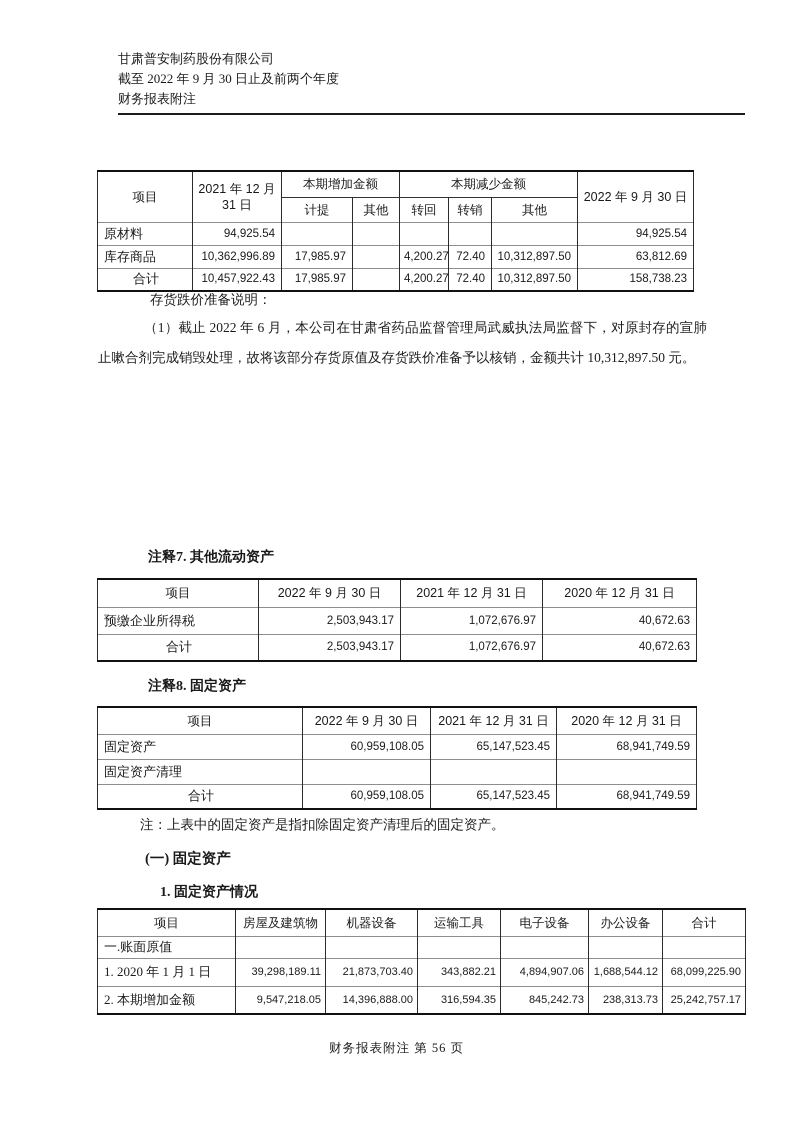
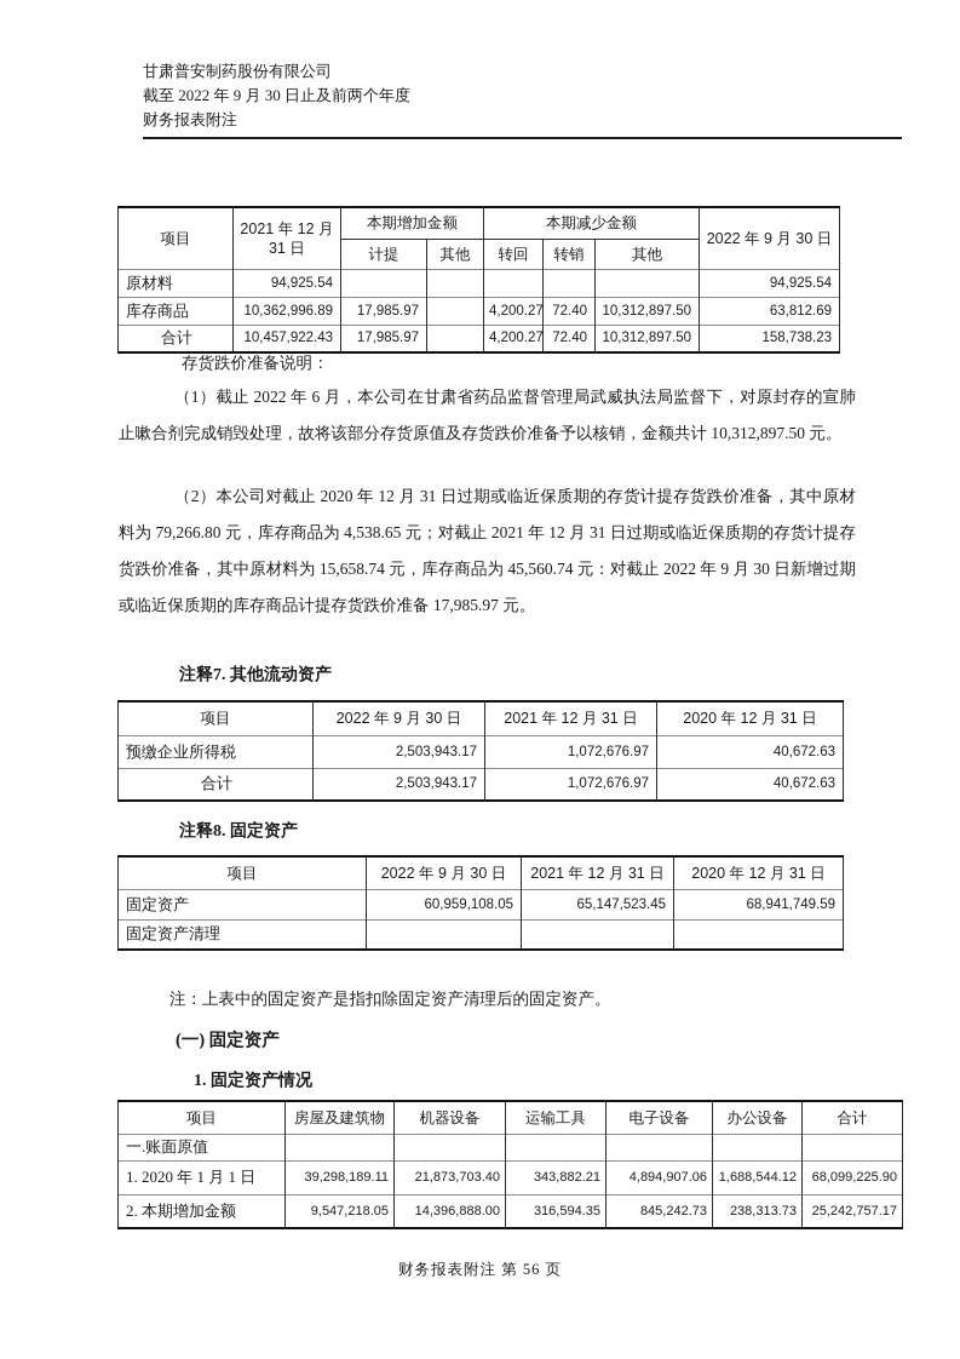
  甘肃普安制药股份有限公司
  截至 2022 年 9 月 30 日止及前两个年度
  财务报表附注
  项目	2021 年 12 月 31 日	本期增加金额	本期减少金额	2022 年 9 月 30 日
  计提	其他	转回	转销	其他
  原材料	94,925.54						94,925.54
  库存商品	10,362,996.89	17,985.97		4,200.27	72.40	10,312,897.50	63,812.69
  合计	10,457,922.43	17,985.97		4,200.27	72.40	10,312,897.50	158,738.23
  存货跌价准备说明：
  （1）截止 2022 年 6 月，本公司在甘肃省药品监督管理局武威执法局监督下，对原封存的宣肺止嗽合剂完成销毁处理，故将该部分存货原值及存货跌价准备予以核销，金额共计 10,312,897.50 元。
+ （2）本公司对截止 2020 年 12 月 31 日过期或临近保质期的存货计提存货跌价准备，其中原材料为 79,266.80 元，库存商品为 4,538.65 元；对截止 2021 年 12 月 31 日过期或临近保质期的存货计提存货跌价准备，其中原材料为 15,658.74 元，库存商品为 45,560.74 元：对截止 2022 年 9 月 30 日新增过期或临近保质期的库存商品计提存货跌价准备 17,985.97 元。
  注释7. 其他流动资产
  项目	2022 年 9 月 30 日	2021 年 12 月 31 日	2020 年 12 月 31 日
  预缴企业所得税	2,503,943.17	1,072,676.97	40,672.63
  合计	2,503,943.17	1,072,676.97	40,672.63
  注释8. 固定资产
  项目	2022 年 9 月 30 日	2021 年 12 月 31 日	2020 年 12 月 31 日
  固定资产	60,959,108.05	65,147,523.45	68,941,749.59
  固定资产清理
- 合计	60,959,108.05	65,147,523.45	68,941,749.59
  注：上表中的固定资产是指扣除固定资产清理后的固定资产。
  (一) 固定资产
  1. 固定资产情况
  项目	房屋及建筑物	机器设备	运输工具	电子设备	办公设备	合计
  一.账面原值
  1. 2020 年 1 月 1 日	39,298,189.11	21,873,703.40	343,882.21	4,894,907.06	1,688,544.12	68,099,225.90
  2. 本期增加金额	9,547,218.05	14,396,888.00	316,594.35	845,242.73	238,313.73	25,242,757.17
  财务报表附注 第 56 页
